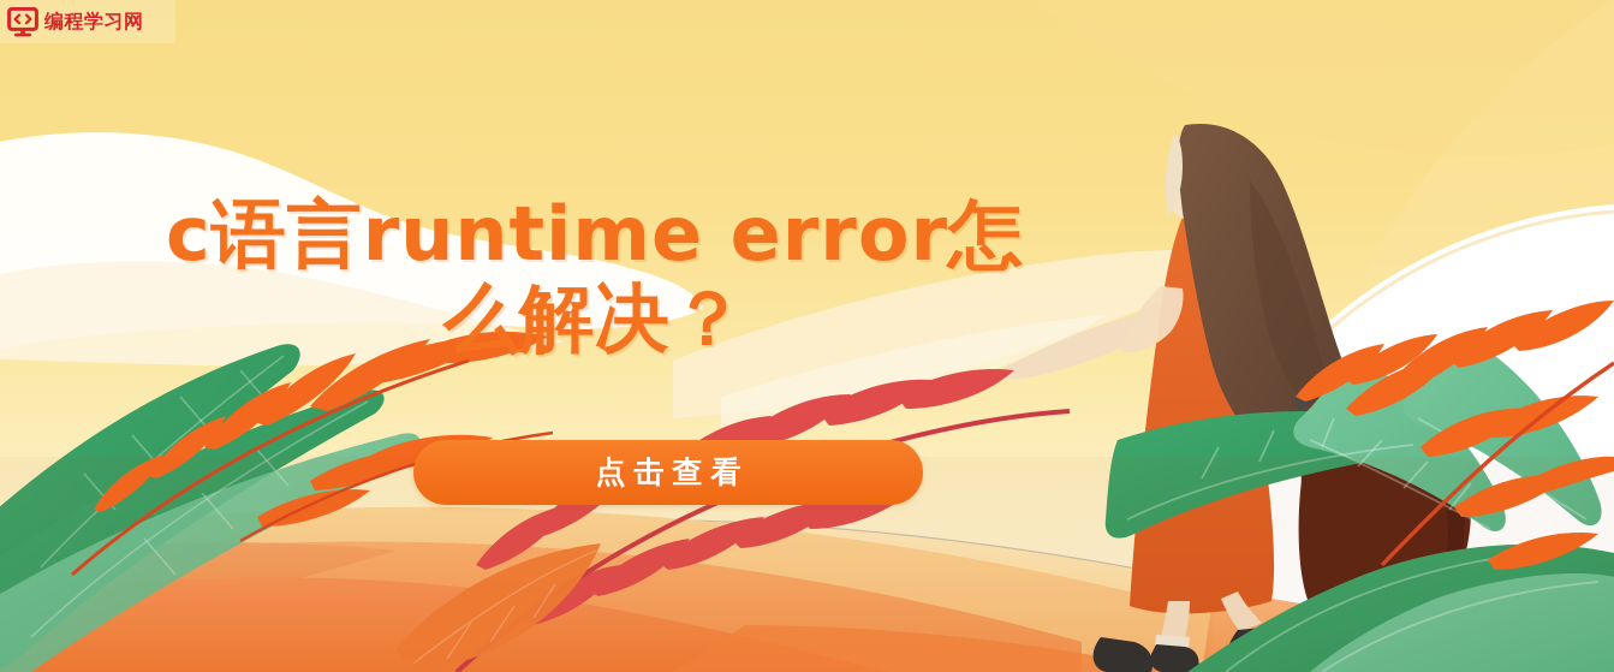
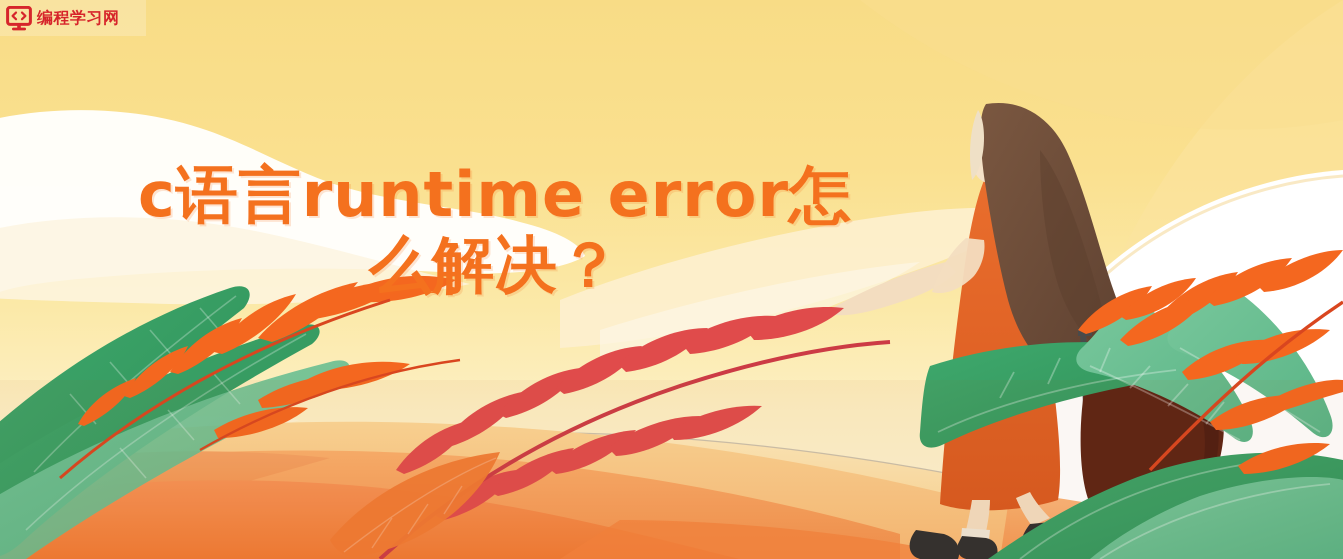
  编程学习网
  c语言runtime error怎
  么解决？
- 点击查看
